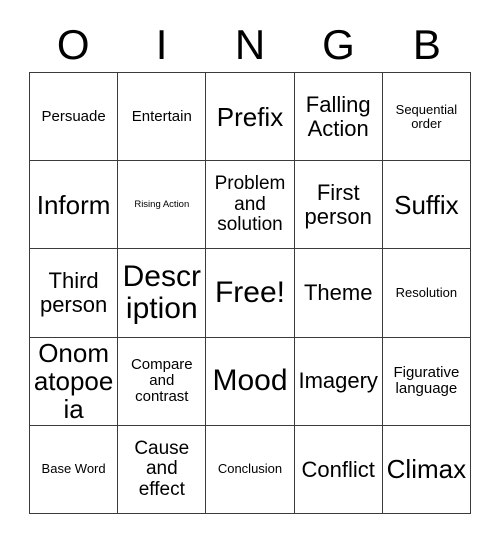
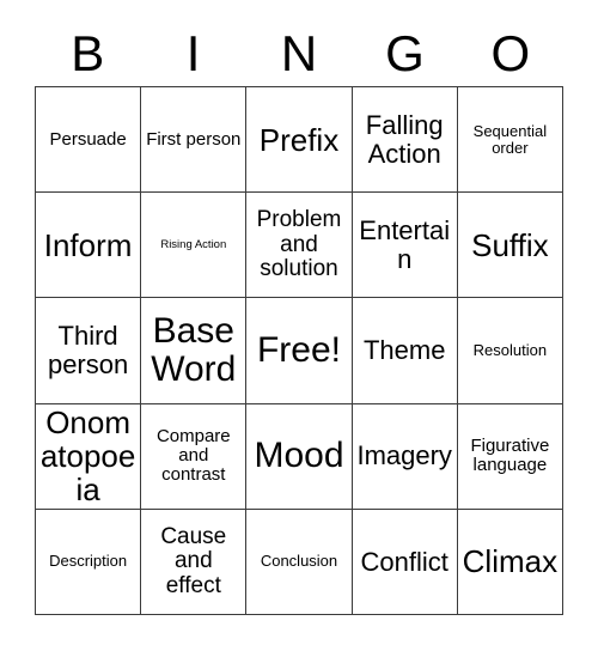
- O
+ B
  I
  N
  G
- B
+ O
  Persuade
- Entertain
+ First person
  Prefix
  Falling Action
  Sequential order
  Inform
  Rising Action
  Problem and solution
- First person
+ Entertain
  Suffix
  Third person
- Description
+ Base Word
  Free!
  Theme
  Resolution
  Onomatopoeia
  Compare and contrast
  Mood
  Imagery
  Figurative language
- Base Word
+ Description
  Cause and effect
  Conclusion
  Conflict
  Climax
